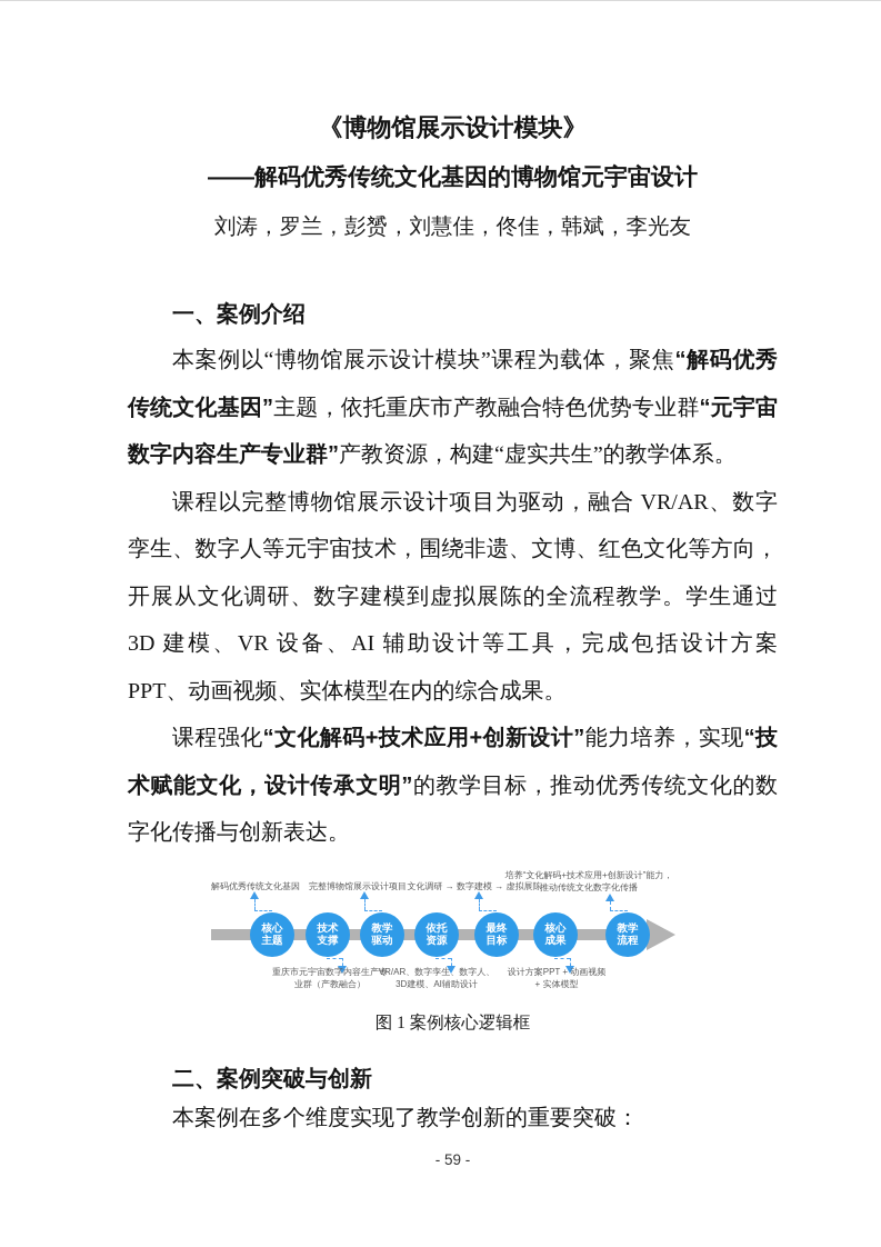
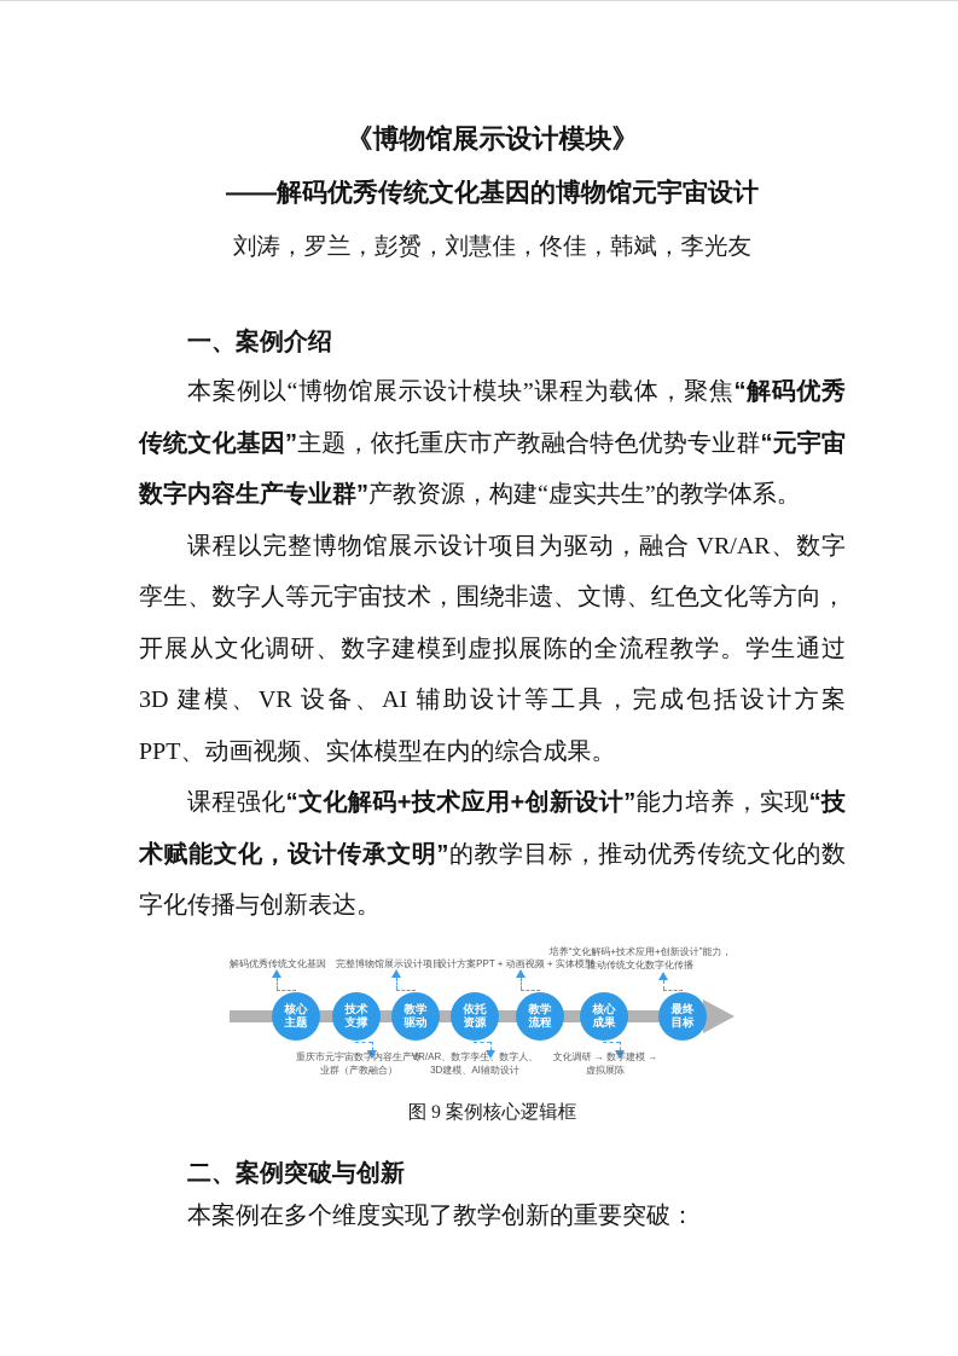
  《博物馆展示设计模块》
  ——解码优秀传统文化基因的博物馆元宇宙设计
  刘涛，罗兰，彭赟，刘慧佳，佟佳，韩斌，李光友
  一、案例介绍
  本案例以“博物馆展示设计模块”课程为载体，聚焦“解码优秀传统文化基因”主题，依托重庆市产教融合特色优势专业群“元宇宙数字内容生产专业群”产教资源，构建“虚实共生”的教学体系。
  课程以完整博物馆展示设计项目为驱动，融合 VR/AR、数字孪生、数字人等元宇宙技术，围绕非遗、文博、红色文化等方向，开展从文化调研、数字建模到虚拟展陈的全流程教学。学生通过 3D 建模、VR 设备、AI 辅助设计等工具，完成包括设计方案 PPT、动画视频、实体模型在内的综合成果。
  课程强化“文化解码+技术应用+创新设计”能力培养，实现“技术赋能文化，设计传承文明”的教学目标，推动优秀传统文化的数字化传播与创新表达。
  解码优秀传统文化基因
  核心主题
  重庆市元宇宙数字内容生产专业群（产教融合）
  技术支撑
  完整博物馆展示设计项目
  教学驱动
  VR/AR、数字孪生、数字人、3D建模、AI辅助设计
  依托资源
- 文化调研 → 数字建模 → 虚拟展陈
+ 设计方案PPT + 动画视频 + 实体模型
- 最终目标
+ 教学流程
- 设计方案PPT + 动画视频 + 实体模型
+ 文化调研 → 数字建模 → 虚拟展陈
  核心成果
  培养“文化解码+技术应用+创新设计”能力，推动传统文化数字化传播
- 教学流程
+ 最终目标
- 图 1 案例核心逻辑框
+ 图 9 案例核心逻辑框
  二、案例突破与创新
  本案例在多个维度实现了教学创新的重要突破：
- - 59 -
